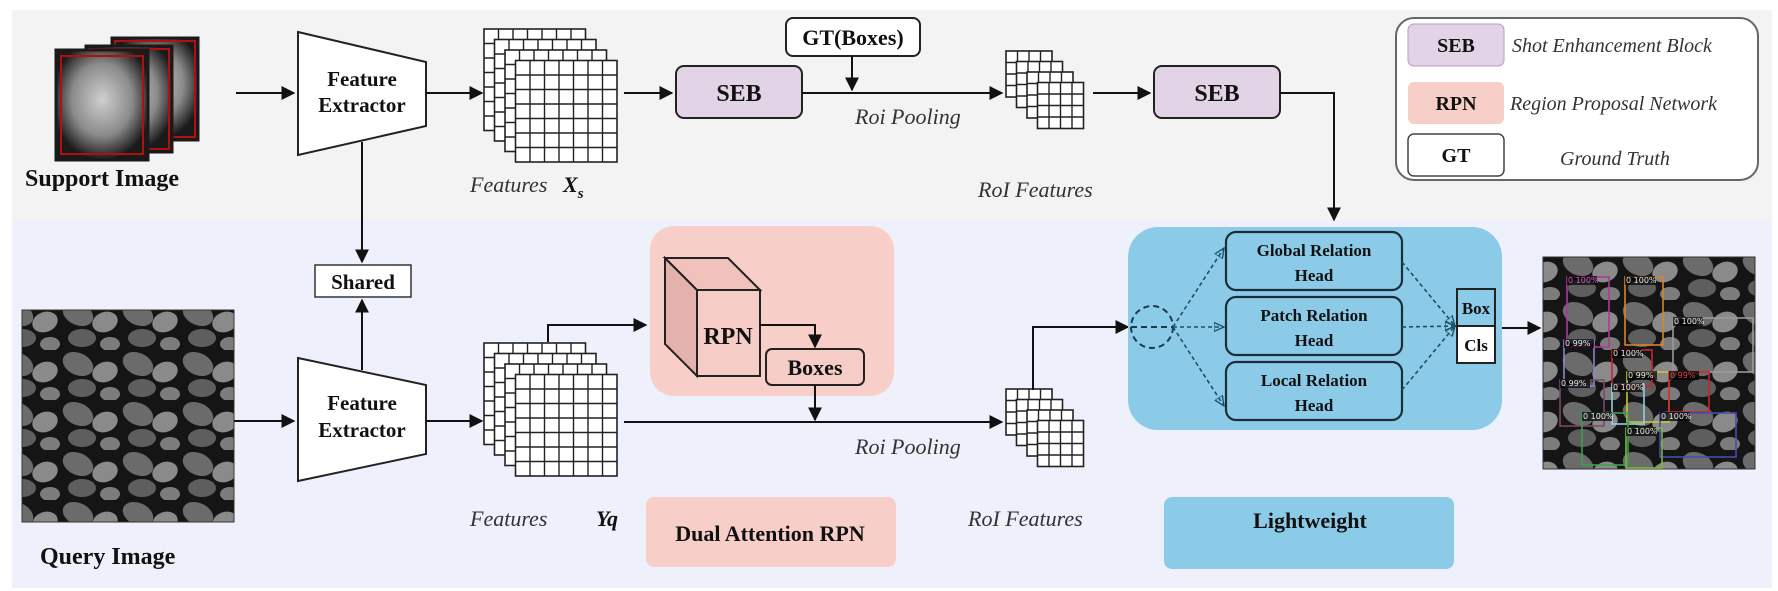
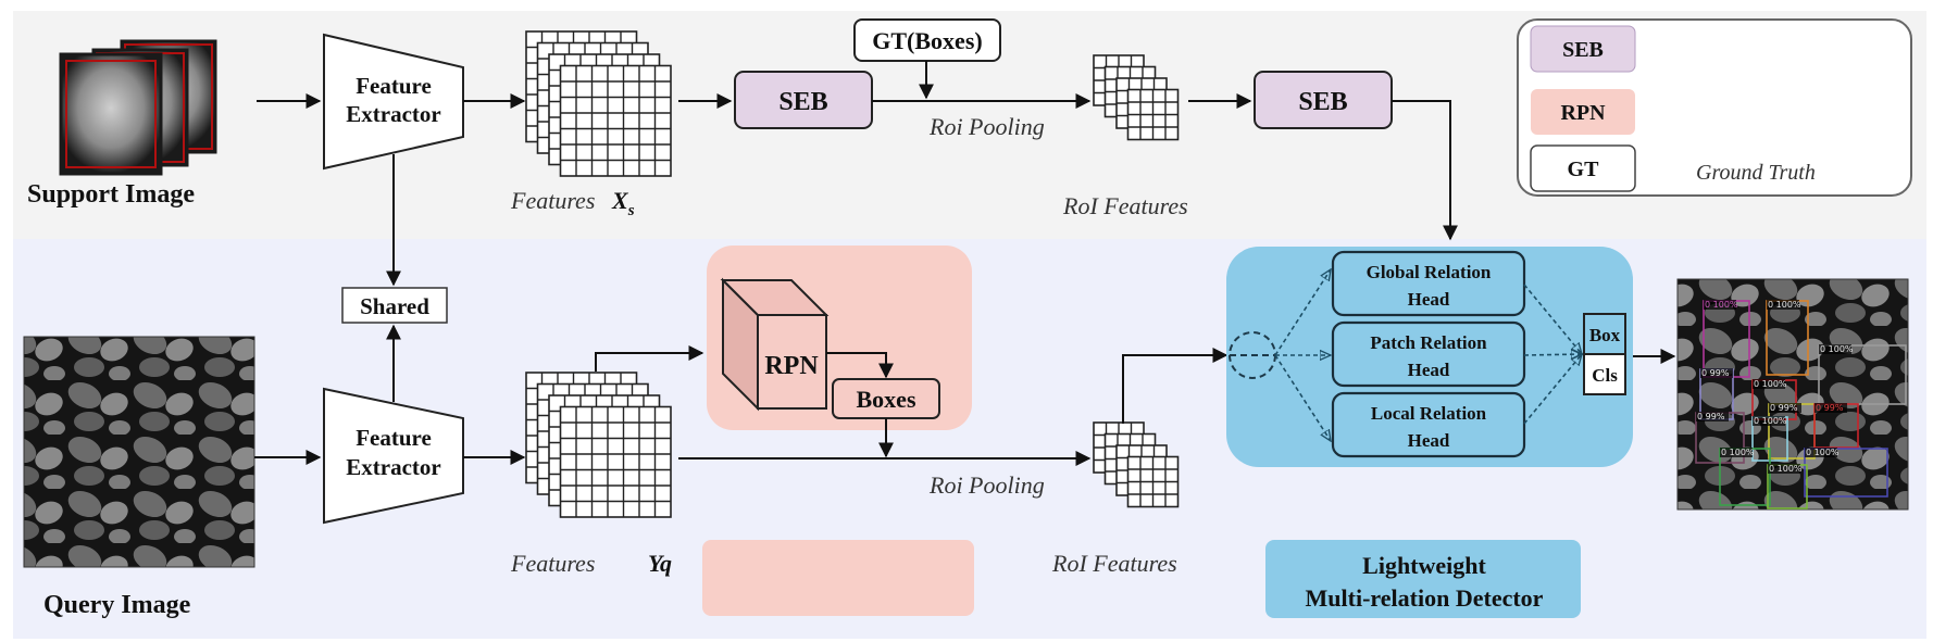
  Support Image
  Feature
  Extractor
  Features
  Xs
  SEB
  GT(Boxes)
  Roi Pooling
  RoI Features
  SEB
  SEB
- Shot Enhancement Block
  RPN
- Region Proposal Network
  GT
  Ground Truth
  Shared
  Query Image
  Feature
  Extractor
  Features
  Yq
  RPN
  Boxes
  Roi Pooling
- Dual Attention RPN
  RoI Features
  Global Relation
  Head
  Patch Relation
  Head
  Local Relation
  Head
  Box
  Cls
  Lightweight
+ Multi-relation Detector
  0 100%
  0 100%
  0 100%
  0 99%
  0 100%
  0 99%
  0 99%
  0 99%
  0 100%
  0 100%
  0 100%
  0 100%
